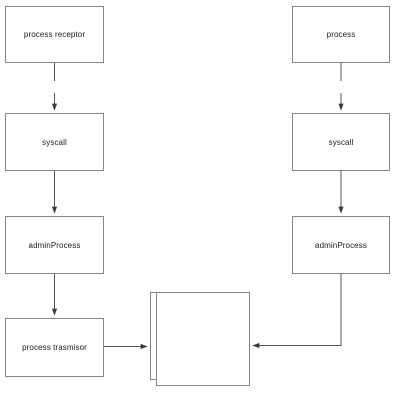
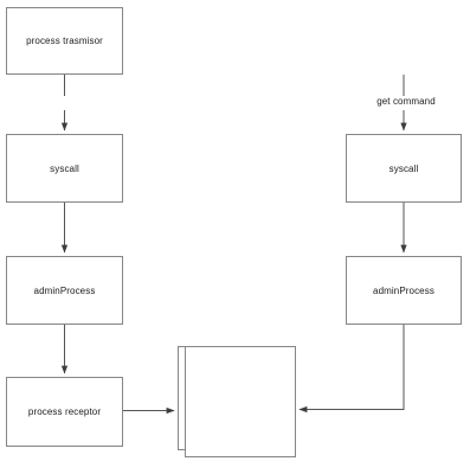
- process receptor
+ process trasmisor
  syscall
  adminProcess
- process trasmisor
+ process receptor
- process
  syscall
  adminProcess
+ get command
